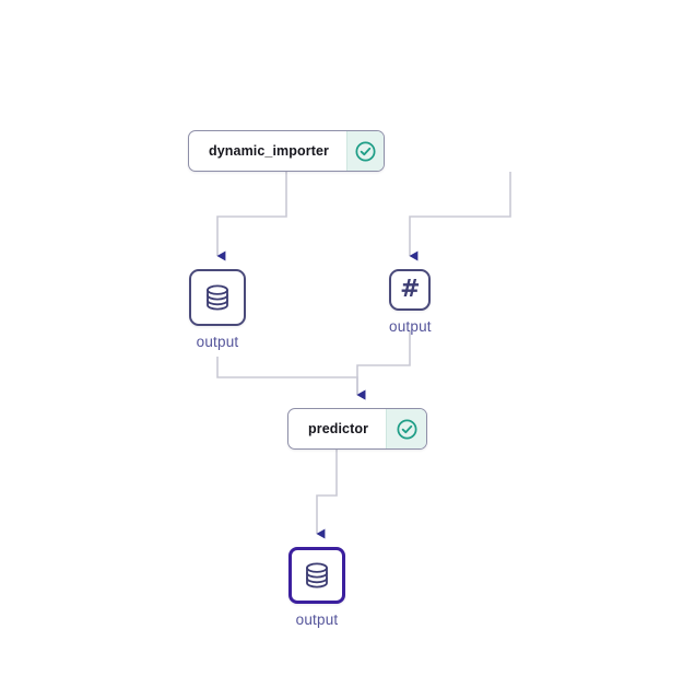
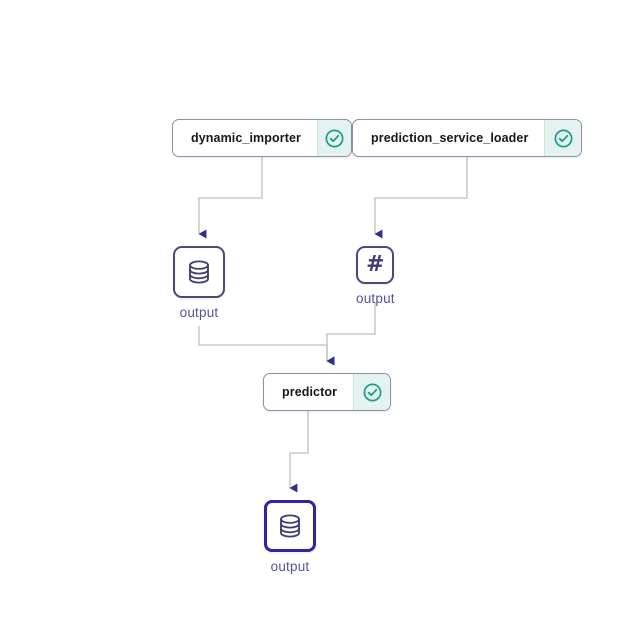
  dynamic_importer
+ prediction_service_loader
  output
  #
  output
  predictor
  output
